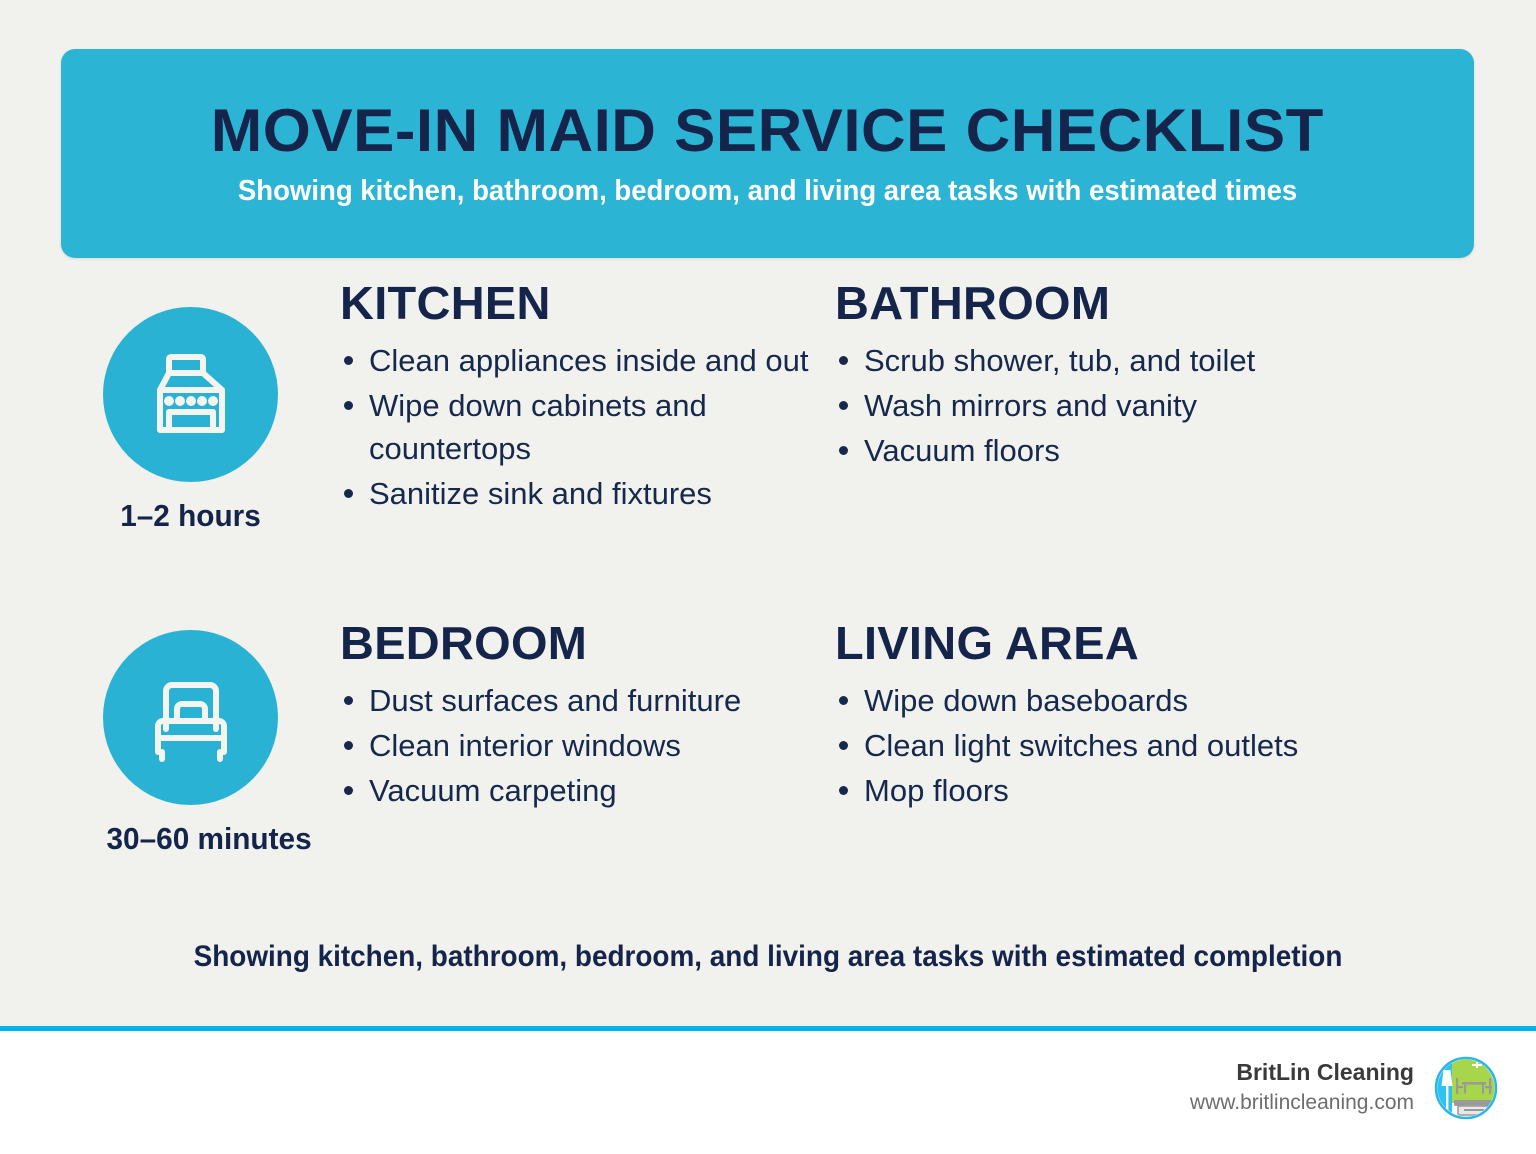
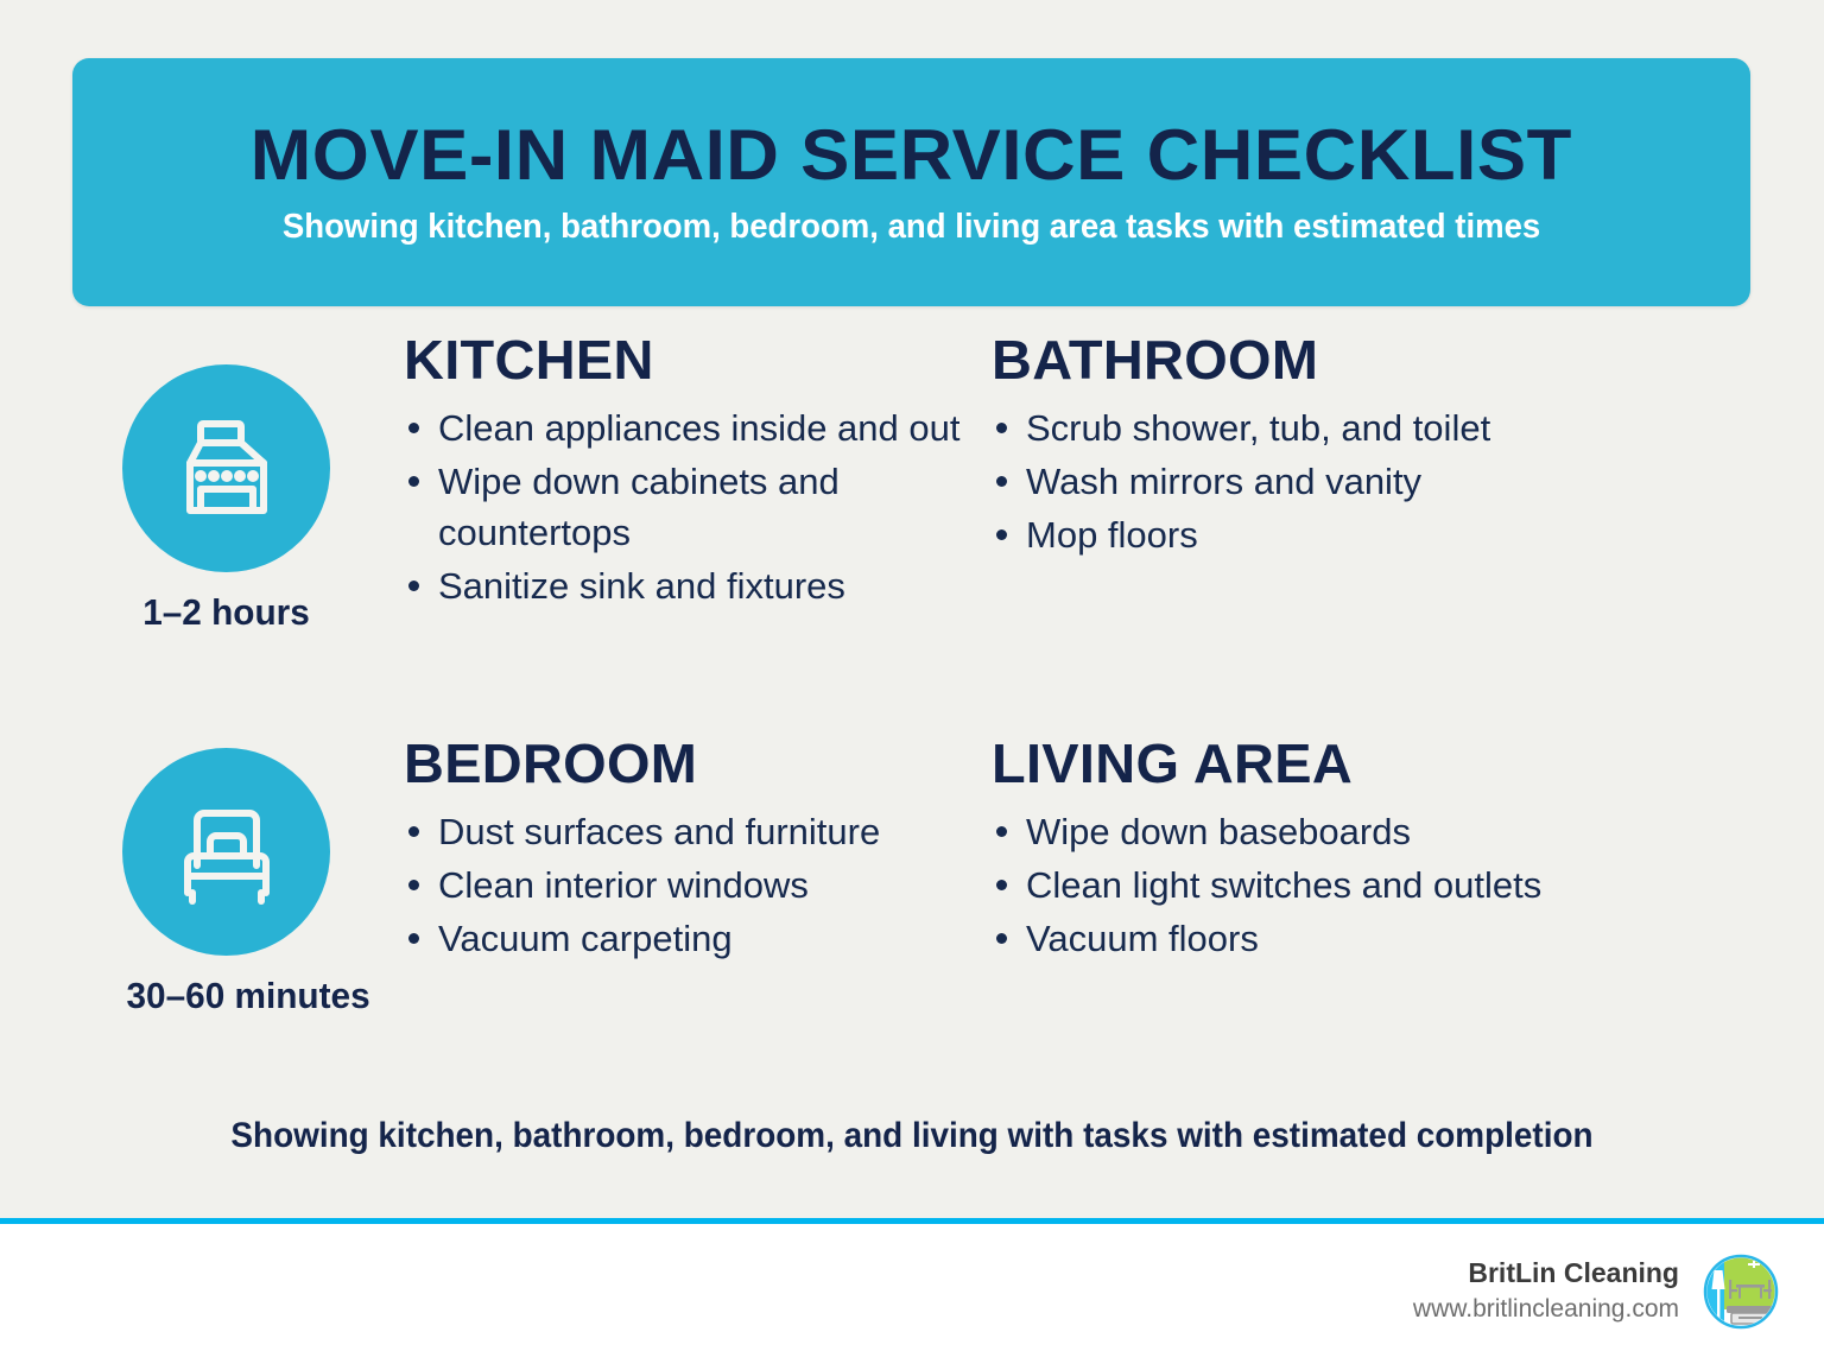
  MOVE-IN MAID SERVICE CHECKLIST
  Showing kitchen, bathroom, bedroom, and living area tasks with estimated times
  1–2 hours
  KITCHEN
  Clean appliances inside and out
  Wipe down cabinets and countertops
  Sanitize sink and fixtures
  BATHROOM
  Scrub shower, tub, and toilet
  Wash mirrors and vanity
- Vacuum floors
+ Mop floors
  30–60 minutes
  BEDROOM
  Dust surfaces and furniture
  Clean interior windows
  Vacuum carpeting
  LIVING AREA
  Wipe down baseboards
  Clean light switches and outlets
- Mop floors
+ Vacuum floors
- Showing kitchen, bathroom, bedroom, and living area tasks with estimated completion
+ Showing kitchen, bathroom, bedroom, and living with tasks with estimated completion
  BritLin Cleaning
  www.britlincleaning.com
